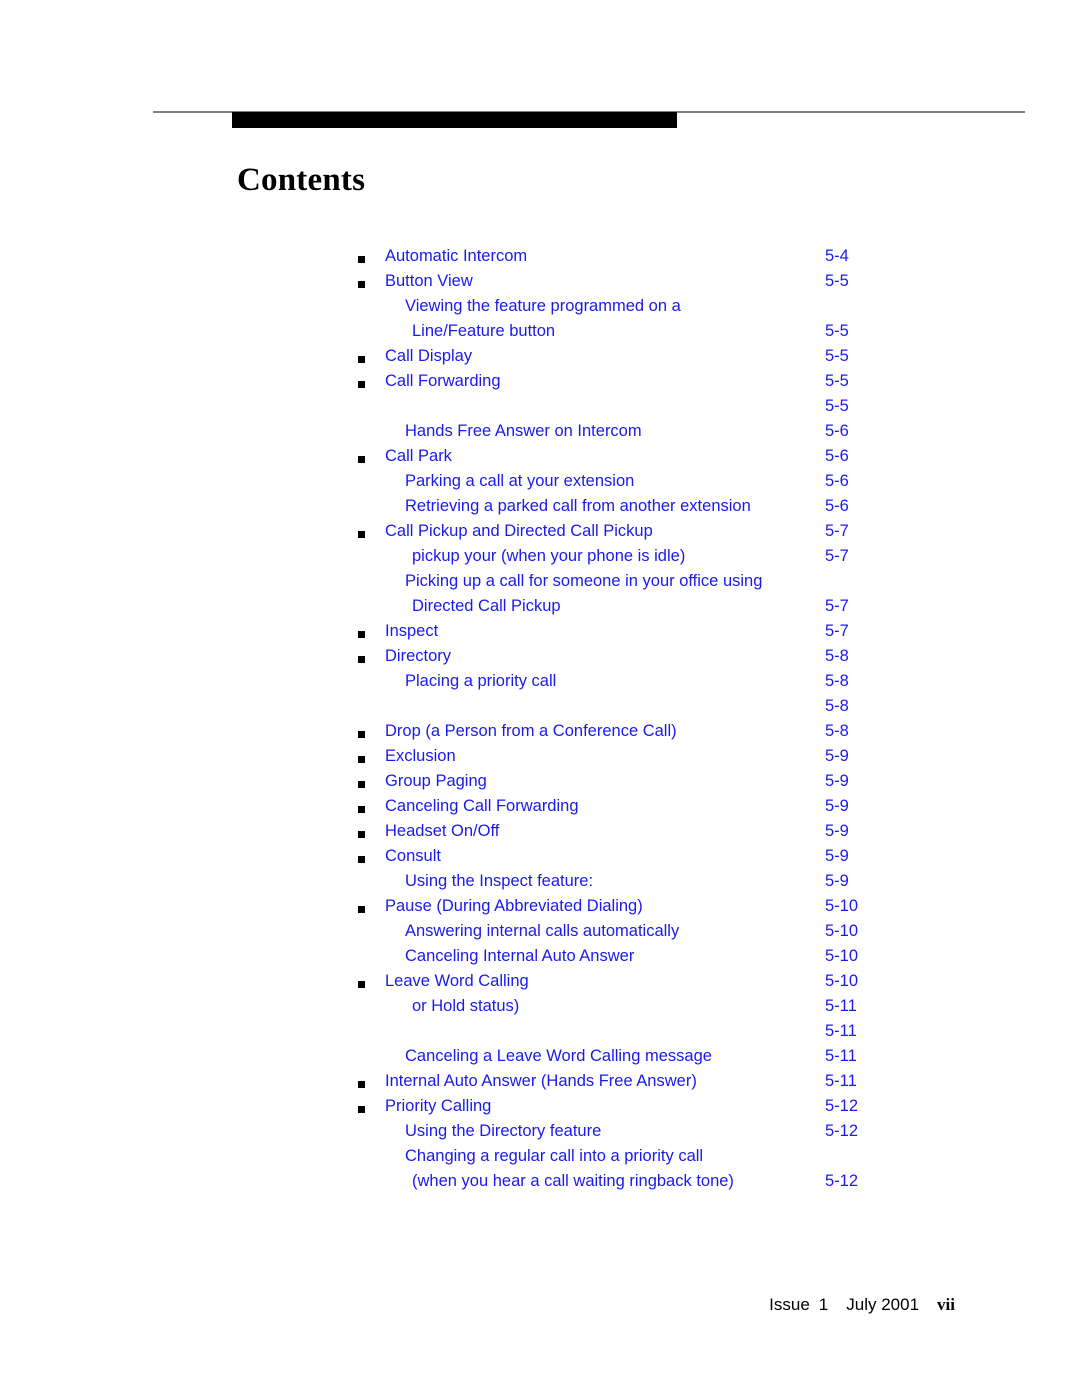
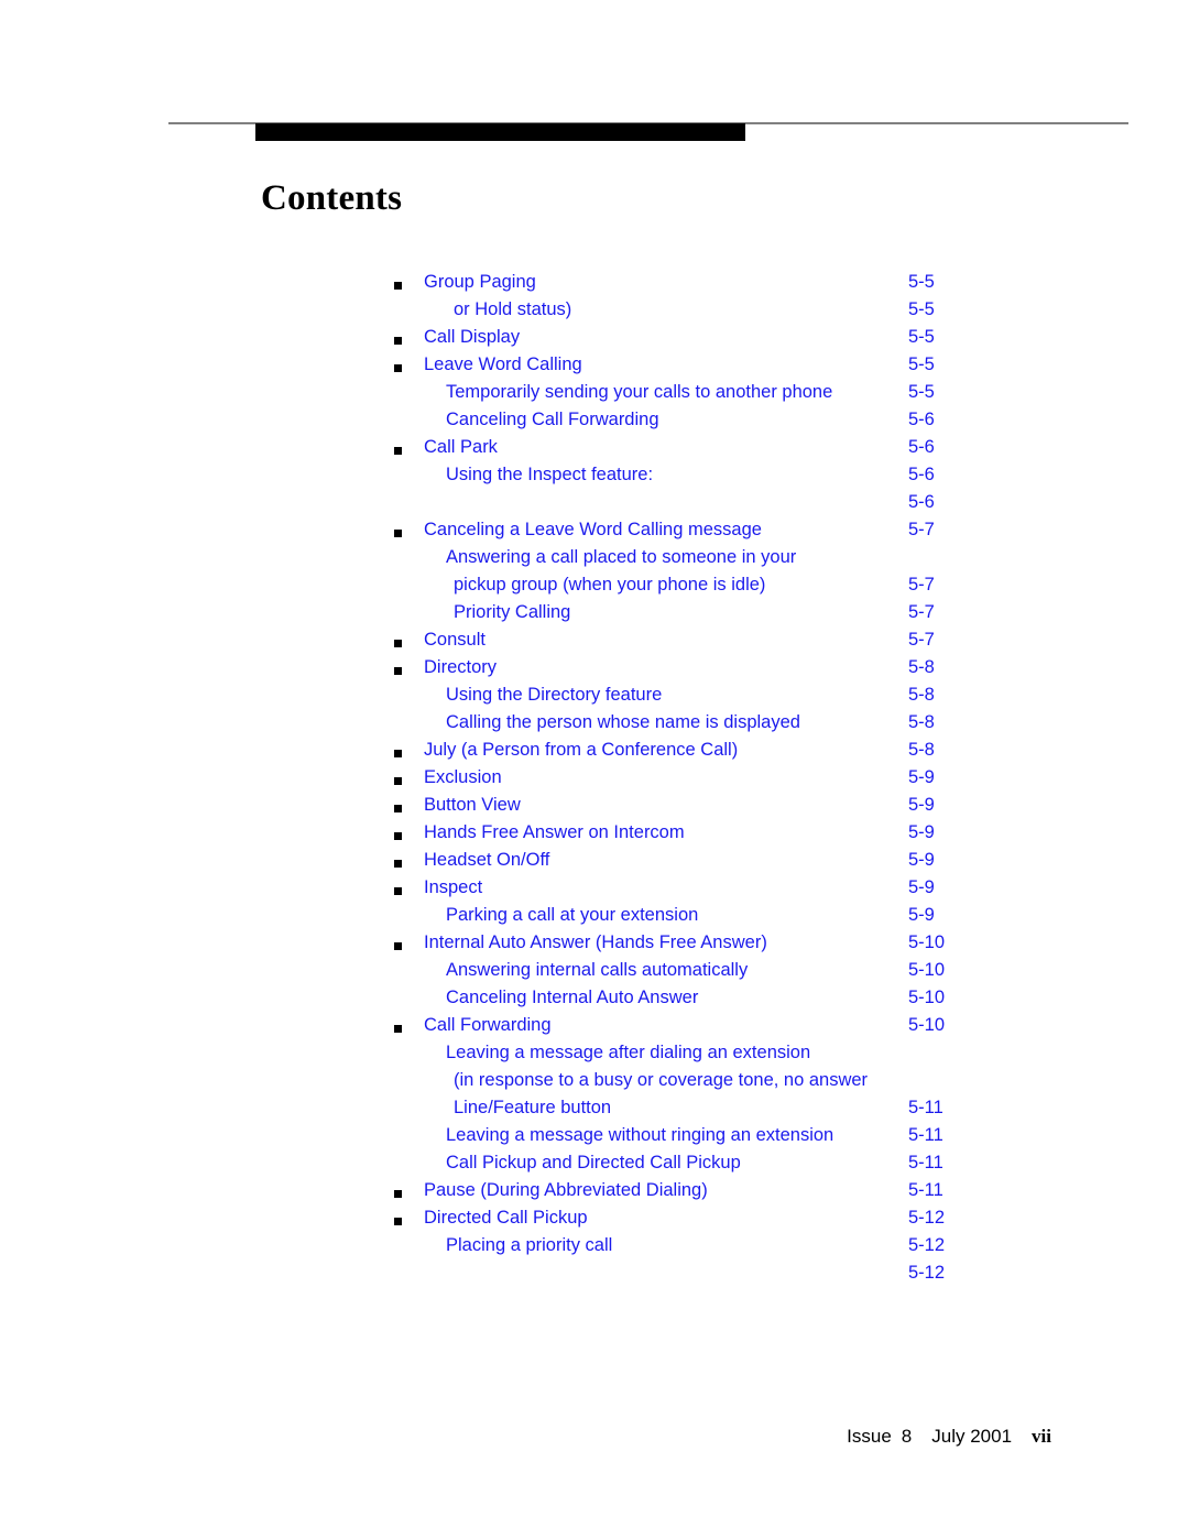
  Contents
- Automatic Intercom
- 5-4
- Button View
+ Group Paging
  5-5
- Viewing the feature programmed on a
- Line/Feature button
+ or Hold status)
  5-5
  Call Display
  5-5
- Call Forwarding
+ Leave Word Calling
  5-5
+ Temporarily sending your calls to another phone
  5-5
- Hands Free Answer on Intercom
+ Canceling Call Forwarding
  5-6
  Call Park
  5-6
- Parking a call at your extension
+ Using the Inspect feature:
  5-6
- Retrieving a parked call from another extension
  5-6
- Call Pickup and Directed Call Pickup
+ Canceling a Leave Word Calling message
  5-7
+ Answering a call placed to someone in your
- pickup your (when your phone is idle)
+ pickup group (when your phone is idle)
  5-7
- Picking up a call for someone in your office using
- Directed Call Pickup
+ Priority Calling
  5-7
- Inspect
+ Consult
  5-7
  Directory
  5-8
- Placing a priority call
+ Using the Directory feature
  5-8
+ Calling the person whose name is displayed
  5-8
- Drop (a Person from a Conference Call)
+ July (a Person from a Conference Call)
  5-8
  Exclusion
  5-9
- Group Paging
+ Button View
  5-9
- Canceling Call Forwarding
+ Hands Free Answer on Intercom
  5-9
  Headset On/Off
  5-9
- Consult
+ Inspect
  5-9
- Using the Inspect feature:
+ Parking a call at your extension
  5-9
- Pause (During Abbreviated Dialing)
+ Internal Auto Answer (Hands Free Answer)
  5-10
  Answering internal calls automatically
  5-10
  Canceling Internal Auto Answer
  5-10
- Leave Word Calling
+ Call Forwarding
  5-10
+ Leaving a message after dialing an extension
+ (in response to a busy or coverage tone, no answer
- or Hold status)
+ Line/Feature button
  5-11
+ Leaving a message without ringing an extension
  5-11
- Canceling a Leave Word Calling message
+ Call Pickup and Directed Call Pickup
  5-11
- Internal Auto Answer (Hands Free Answer)
+ Pause (During Abbreviated Dialing)
  5-11
- Priority Calling
+ Directed Call Pickup
  5-12
- Using the Directory feature
+ Placing a priority call
  5-12
- Changing a regular call into a priority call
- (when you hear a call waiting ringback tone)
  5-12
- Issue 1 July 2001 vii
+ Issue 8 July 2001 vii
